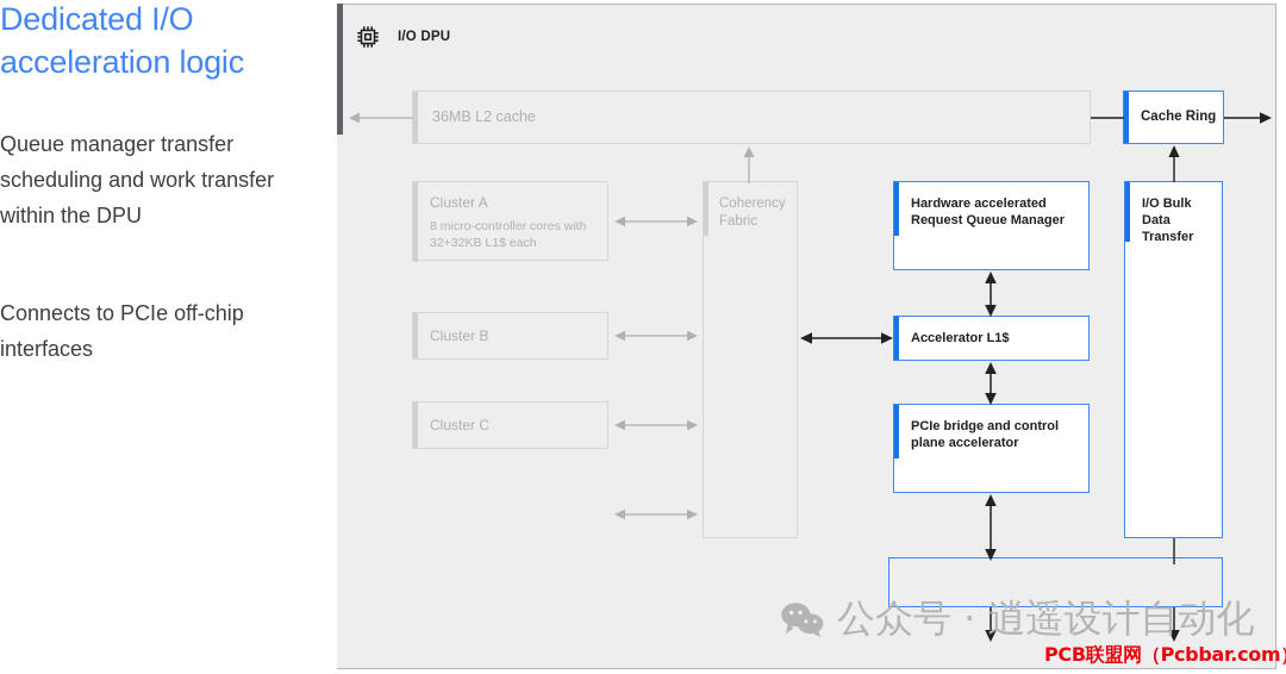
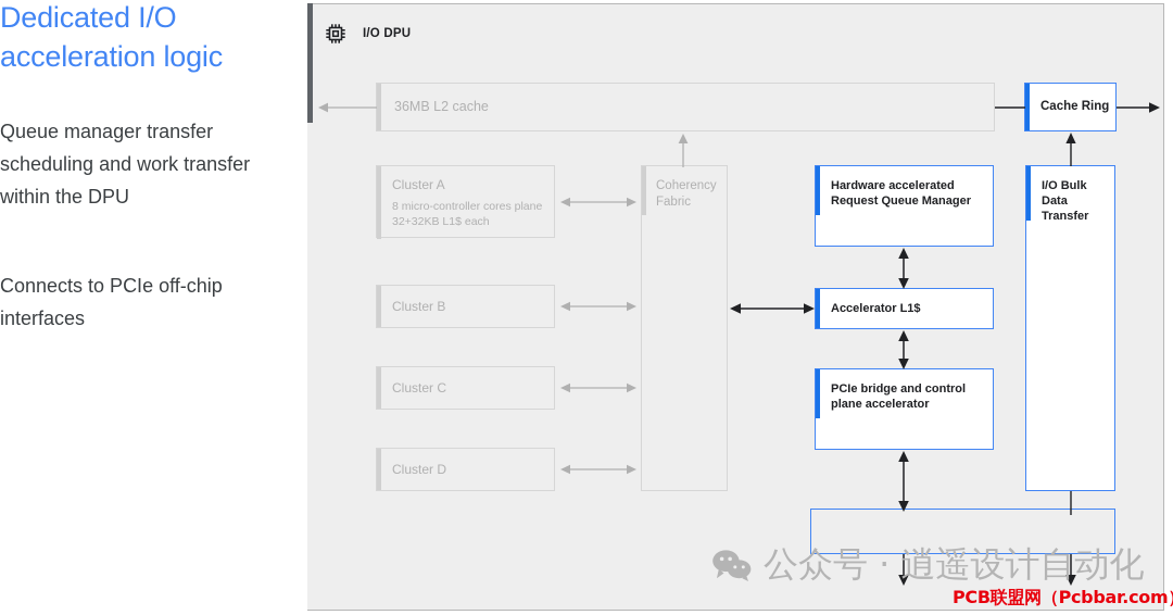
  Dedicated I/O acceleration logic
  Queue manager transfer scheduling and work transfer within the DPU
  Connects to PCIe off-chip interfaces
  I/O DPU
  36MB L2 cache
  Cache Ring
  Cluster A
- 8 micro-controller cores with 32+32KB L1$ each
+ 8 micro-controller cores plane 32+32KB L1$ each
  Cluster B
  Cluster C
+ Cluster D
  Coherency Fabric
  Hardware accelerated Request Queue Manager
  Accelerator L1$
  PCIe bridge and control plane accelerator
  I/O Bulk Data Transfer
  公众号 · 逍遥设计自动化
  PCB联盟网（Pcbbar.com
